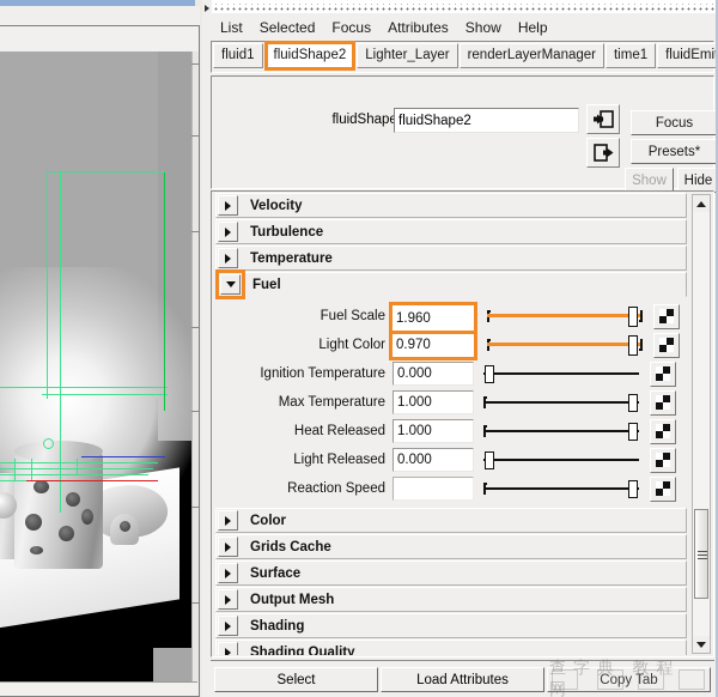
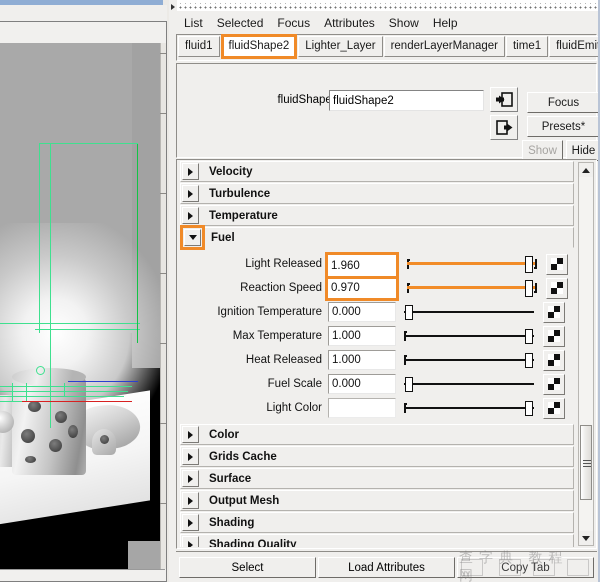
  List
  Selected
  Focus
  Attributes
  Show
  Help
  fluid1
  fluidShape2
  Lighter_Layer
  renderLayerManager
  time1
  fluidShap
  fluidShape2
  Focus
  Presets*
  Show
  Hide
  Velocity
  Turbulence
  Temperature
  Fuel
- Fuel Scale
+ Light Released
  1.960
- Light Color
+ Reaction Speed
  0.970
  Ignition Temperature
  0.000
  Max Temperature
  1.000
  Heat Released
  1.000
- Light Released
+ Fuel Scale
  0.000
- Reaction Speed
+ Light Color
  Color
  Grids Cache
  Surface
  Output Mesh
  Shading
  Shading Quality
  Select
  Load Attributes
  Copy Tab
  查字典 教程 网
